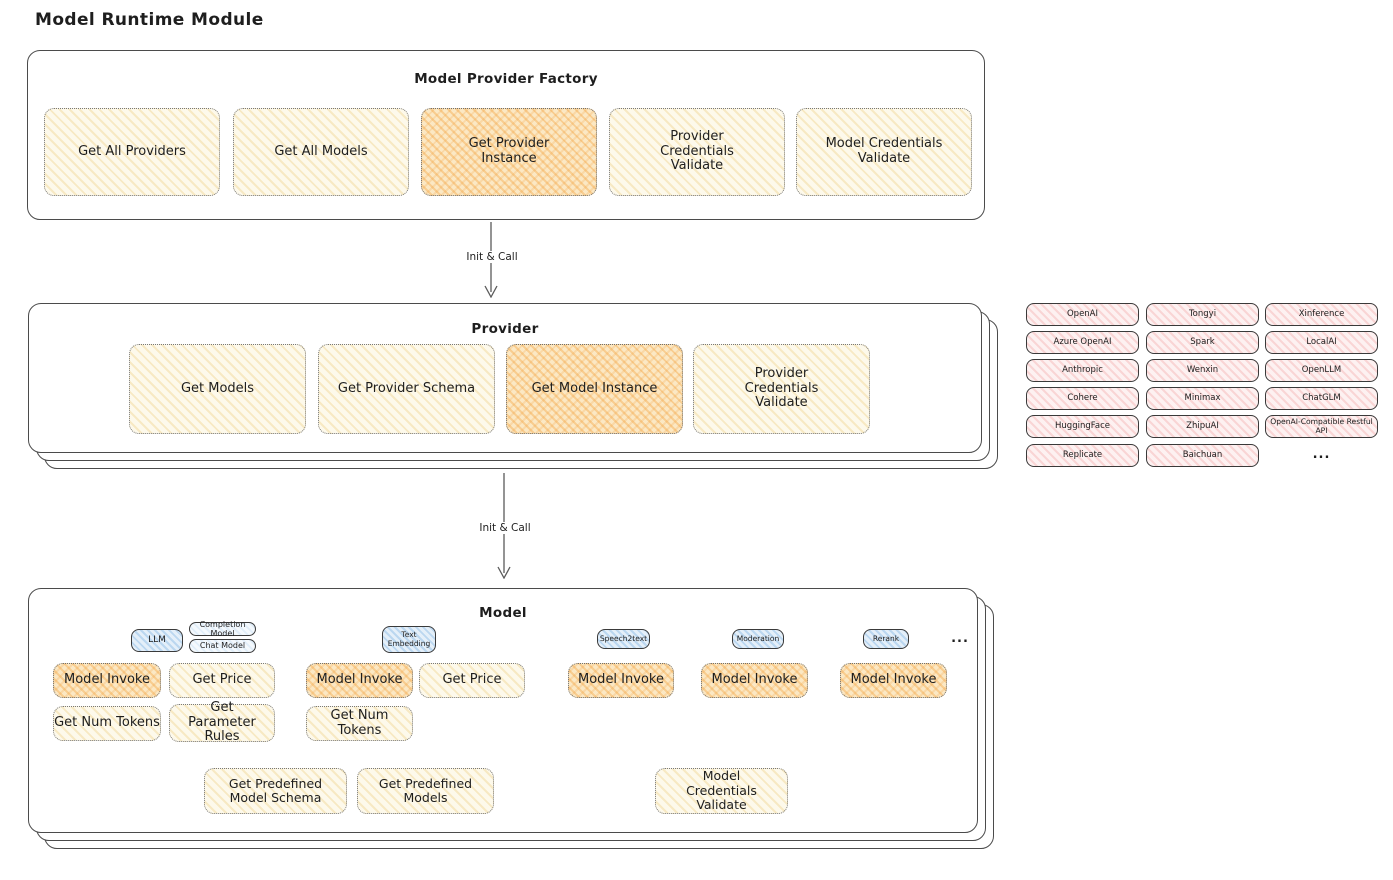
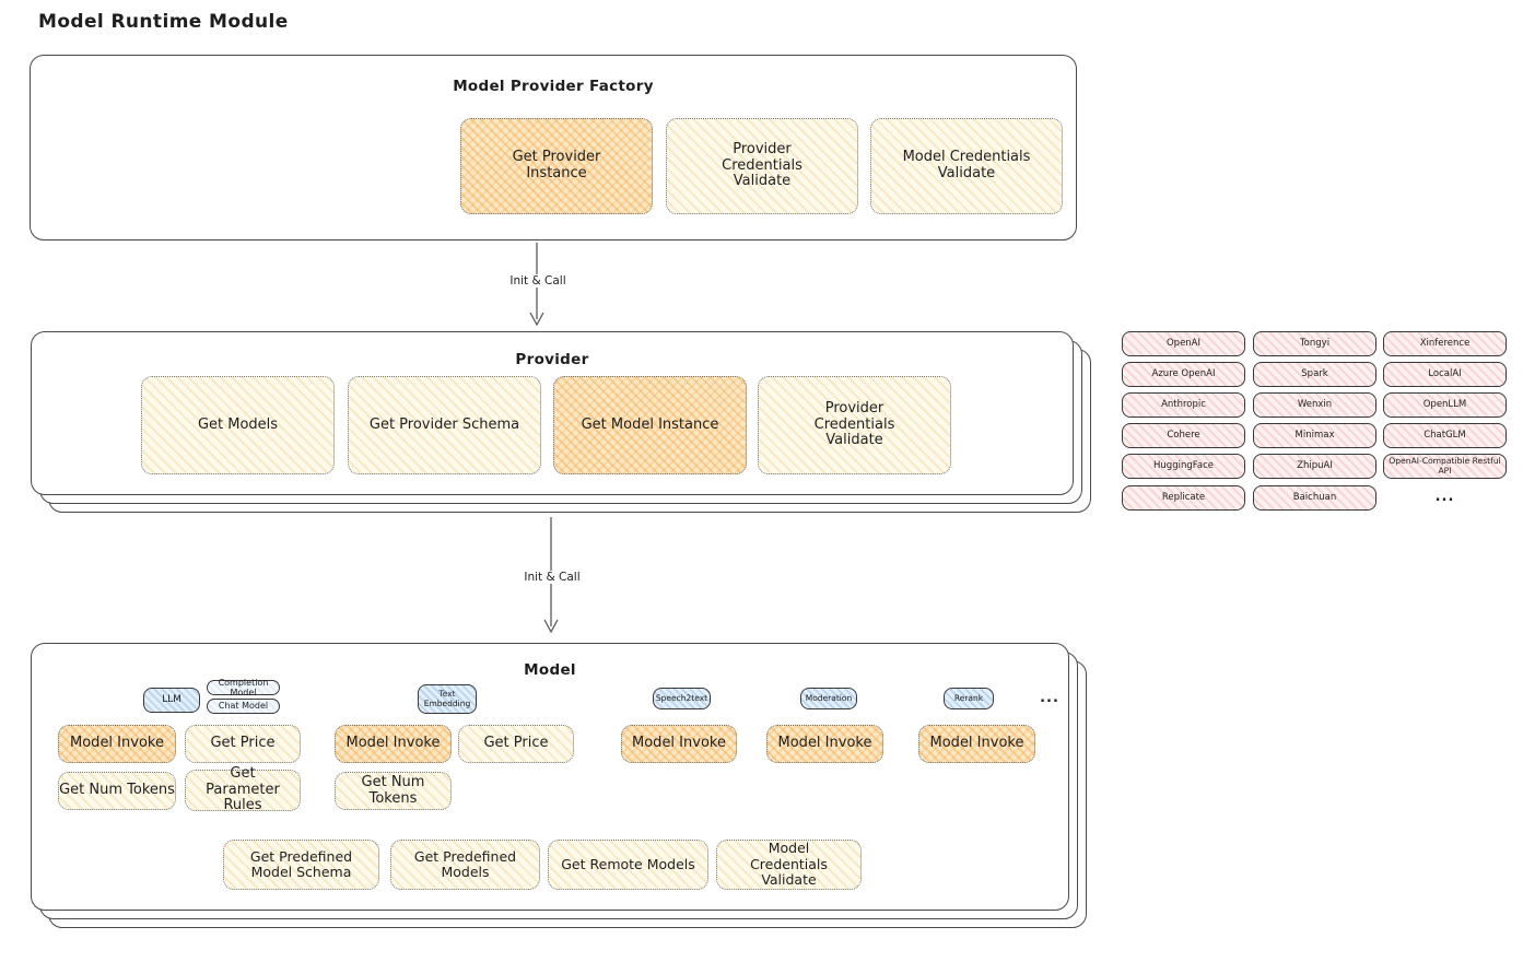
  Model Runtime Module
  Model Provider Factory
- Get All Providers
- Get All Models
  Get Provider Instance
  Provider Credentials Validate
  Model Credentials Validate
  Init & Call
  Provider
  Get Models
  Get Provider Schema
  Get Model Instance
  Provider Credentials Validate
  OpenAI
  Azure OpenAI
  Anthropic
  Cohere
  HuggingFace
  Replicate
  Tongyi
  Spark
  Wenxin
  Minimax
  ZhipuAI
  Baichuan
  Xinference
  LocalAI
  OpenLLM
  ChatGLM
  OpenAI-Compatible Restful API
  ...
  Init & Call
  Model
  LLM
  Completion Model
  Chat Model
  Text Embedding
  Speech2text
  Moderation
  Rerank
  ...
  Model Invoke
  Get Price
  Model Invoke
  Get Price
  Model Invoke
  Model Invoke
  Model Invoke
  Get Num Tokens
  Get Parameter Rules
  Get Num Tokens
  Get Predefined Model Schema
  Get Predefined Models
+ Get Remote Models
  Model Credentials Validate
